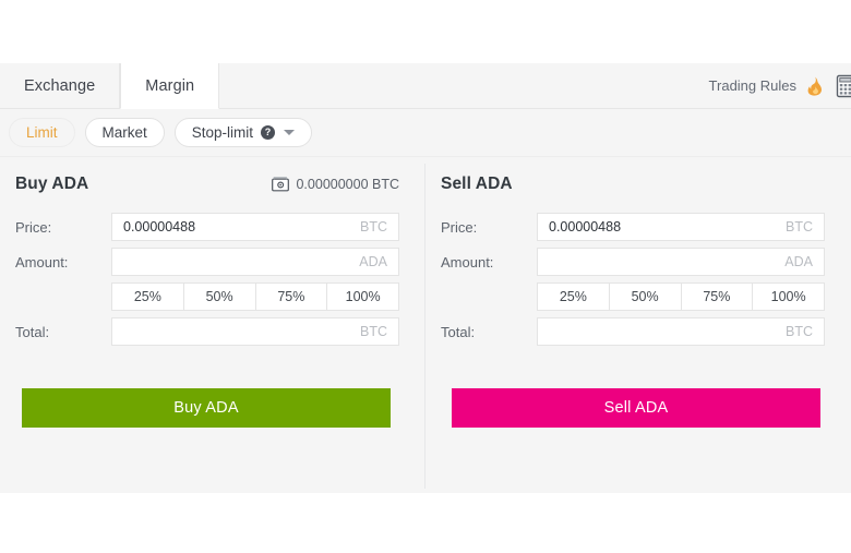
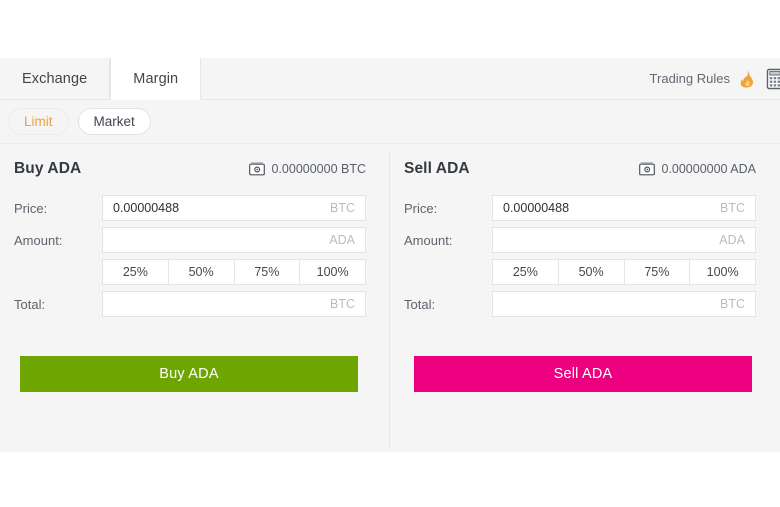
  Exchange
  Margin
  Trading Rules
  Limit
  Market
- Stop-limit
- ?
  Buy ADA
  0.00000000 BTC
  Price:
  0.00000488
  BTC
  Amount:
  ADA
  25%
  50%
  75%
  100%
  Total:
  BTC
  Buy ADA
  Sell ADA
+ 0.00000000 ADA
  Price:
  0.00000488
  BTC
  Amount:
  ADA
  25%
  50%
  75%
  100%
  Total:
  BTC
  Sell ADA
